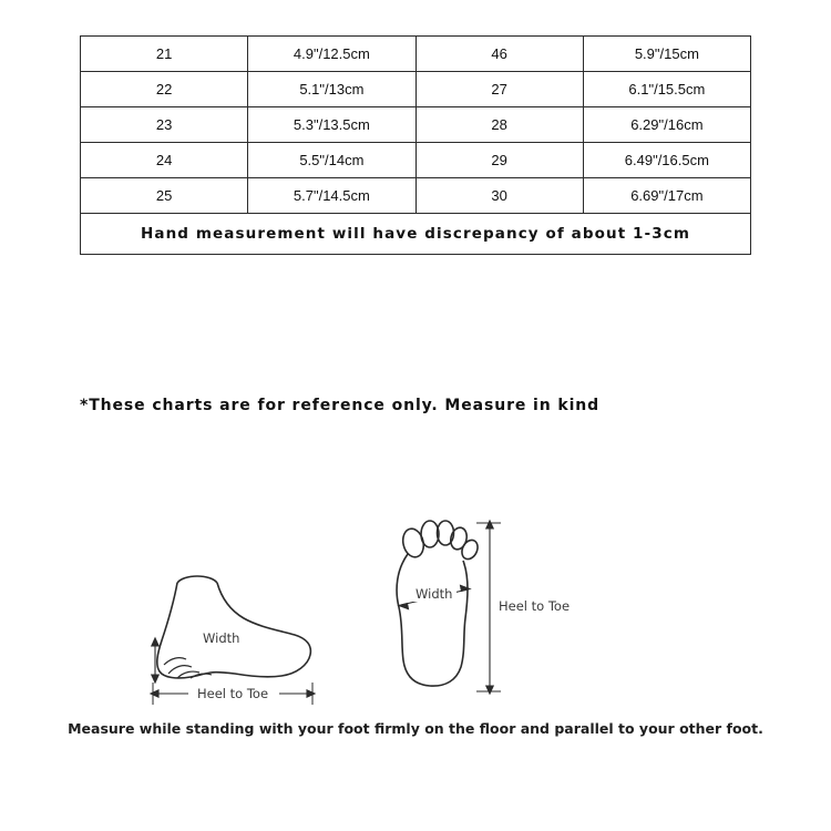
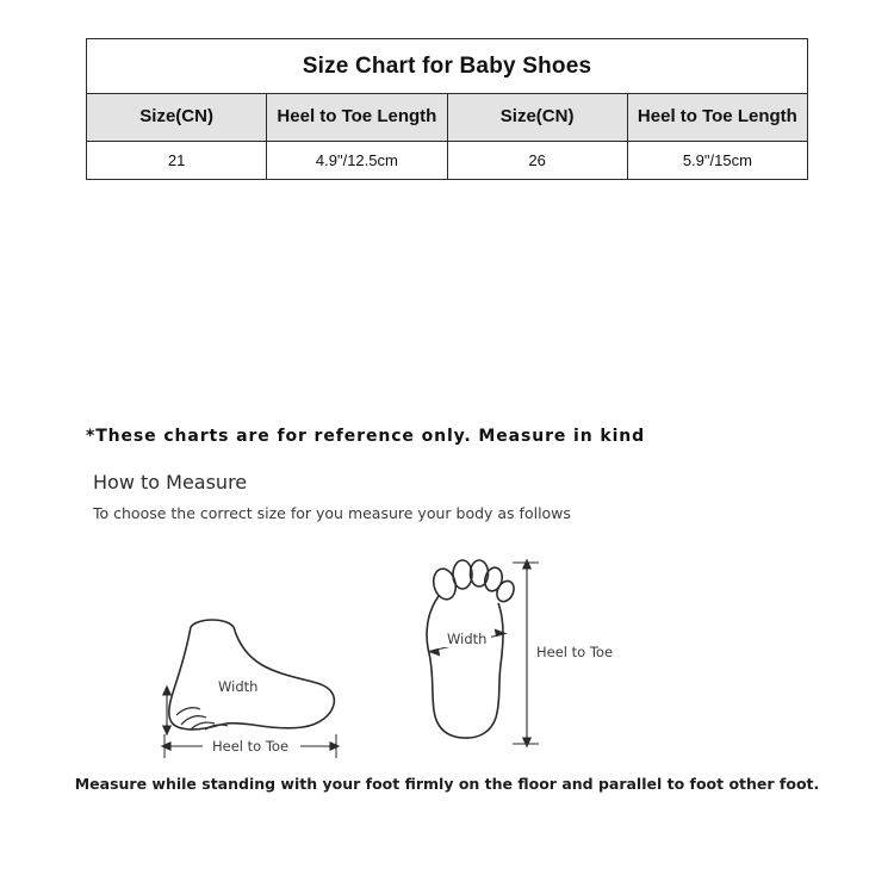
+ Size Chart for Baby Shoes
+ Size(CN)	Heel to Toe Length	Size(CN)	Heel to Toe Length
- 21	4.9"/12.5cm	46	5.9"/15cm
+ 21	4.9"/12.5cm	26	5.9"/15cm
- 22	5.1"/13cm	27	6.1"/15.5cm
- 23	5.3"/13.5cm	28	6.29"/16cm
- 24	5.5"/14cm	29	6.49"/16.5cm
- 25	5.7"/14.5cm	30	6.69"/17cm
- Hand measurement will have discrepancy of about 1-3cm
  *These charts are for reference only. Measure in kind
+ How to Measure
+ To choose the correct size for you measure your body as follows
  Width
  Heel to Toe
  Width
  Heel to Toe
- Measure while standing with your foot firmly on the floor and parallel to your other foot.
+ Measure while standing with your foot firmly on the floor and parallel to foot other foot.
